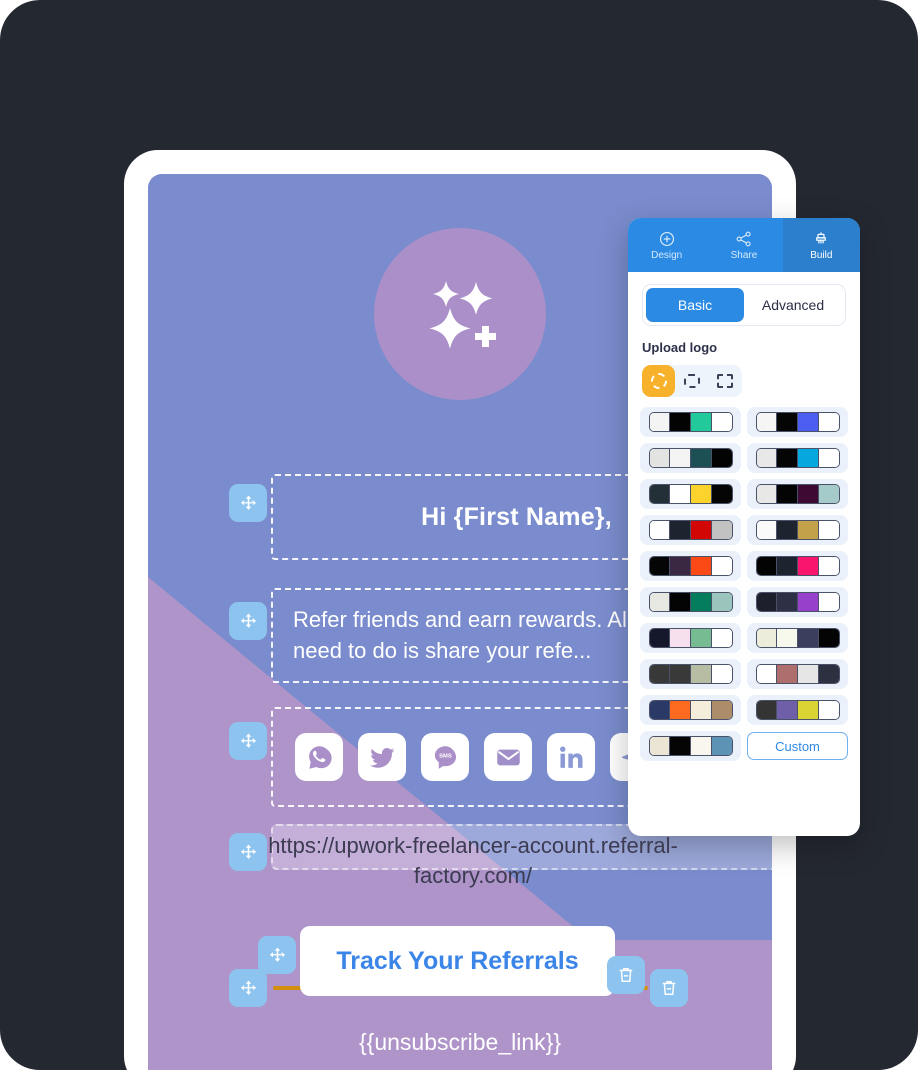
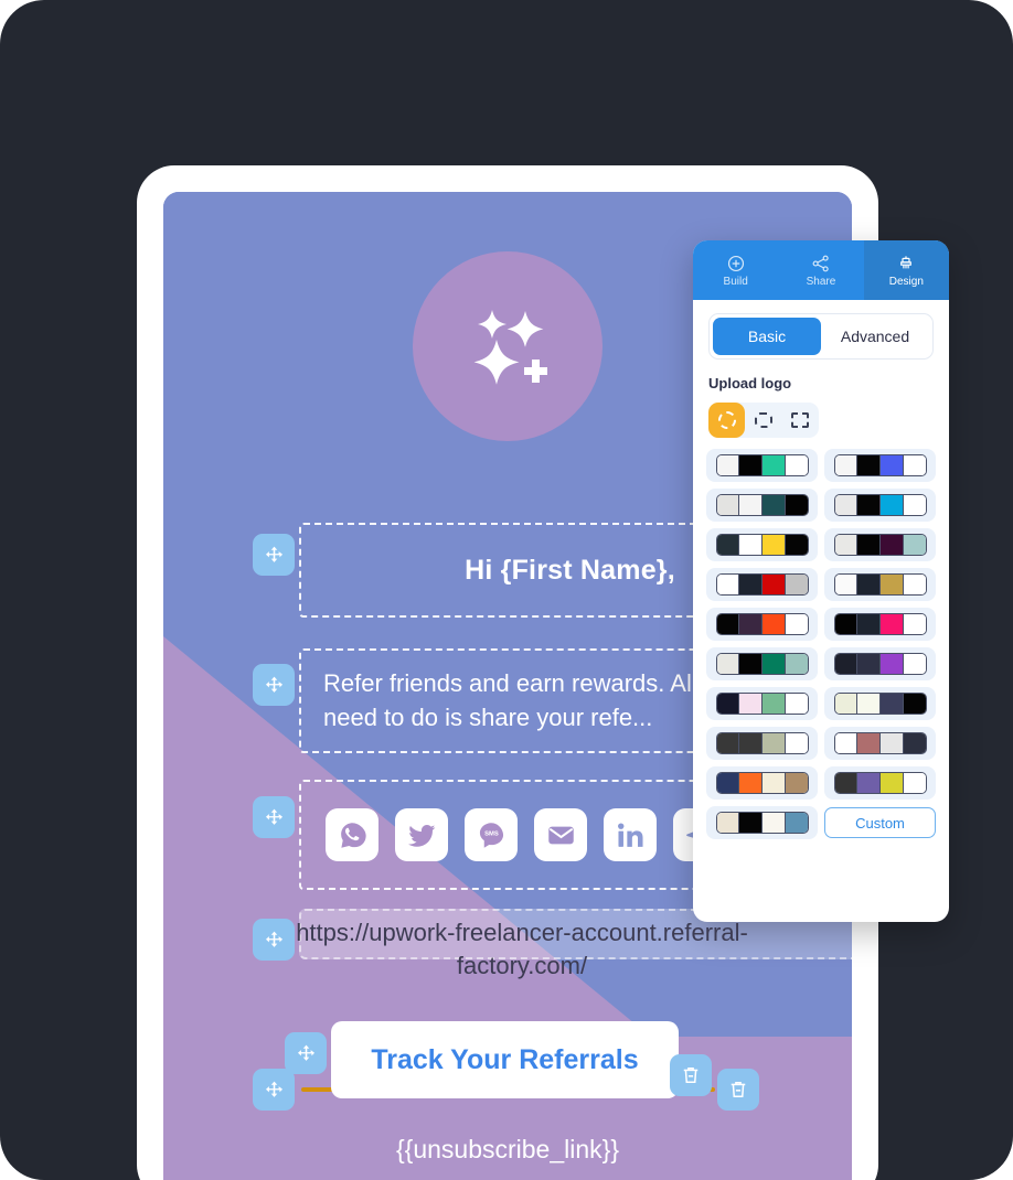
  Hi {First Name},
  Refer friends and earn rewards. Al need to do is share your refe...
  https://upwork-freelancer-account.referral-factory.com/
  Track Your Referrals
  {{unsubscribe_link}}
- Design
+ Build
  Share
- Build
+ Design
  Basic
  Advanced
  Upload logo
  Custom
